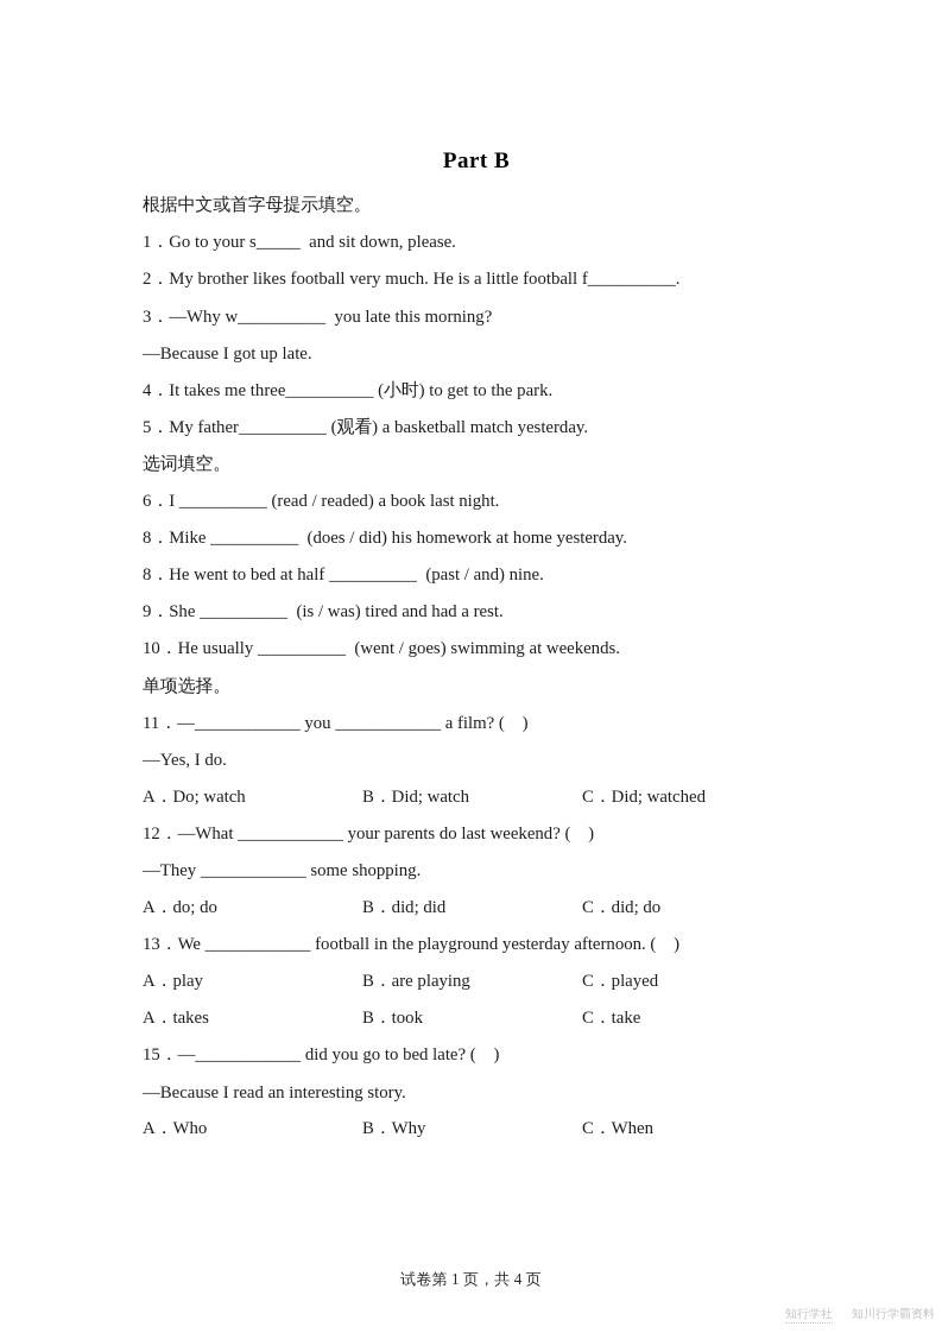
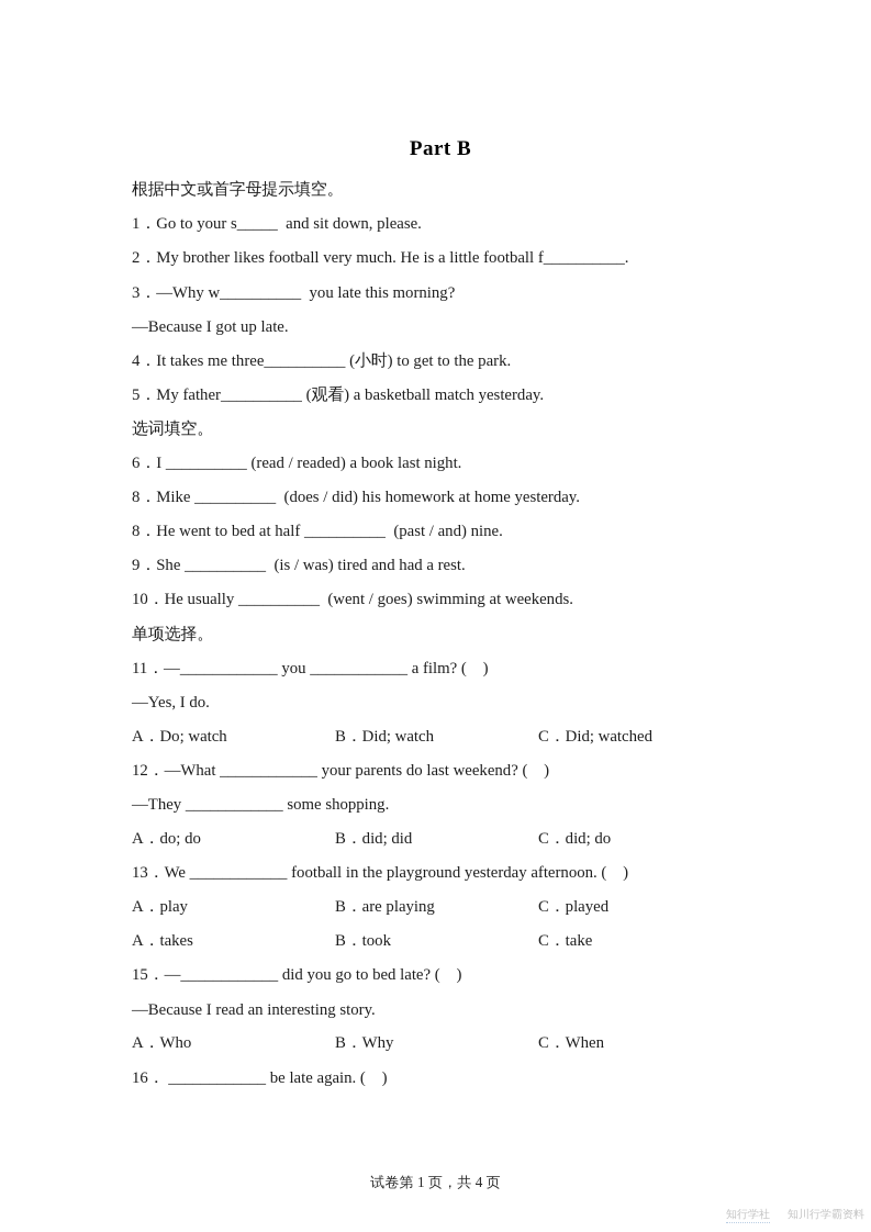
  Part B
  根据中文或首字母提示填空。
  1．Go to your s_____ and sit down, please.
  2．My brother likes football very much. He is a little football f__________.
  3．—Why w__________ you late this morning?
  —Because I got up late.
  4．It takes me three__________ (小时) to get to the park.
  5．My father__________ (观看) a basketball match yesterday.
  选词填空。
  6．I __________ (read / readed) a book last night.
  8．Mike __________ (does / did) his homework at home yesterday.
  8．He went to bed at half __________ (past / and) nine.
  9．She __________ (is / was) tired and had a rest.
  10．He usually __________ (went / goes) swimming at weekends.
  单项选择。
  11．—____________ you ____________ a film? ( )
  —Yes, I do.
  A．Do; watch
  B．Did; watch
  C．Did; watched
  12．—What ____________ your parents do last weekend? ( )
  —They ____________ some shopping.
  A．do; do
  B．did; did
  C．did; do
  13．We ____________ football in the playground yesterday afternoon. ( )
  A．play
  B．are playing
  C．played
  A．takes
  B．took
  C．take
  15．—____________ did you go to bed late? ( )
  —Because I read an interesting story.
  A．Who
  B．Why
  C．When
+ 16． ____________ be late again. ( )
  试卷第 1 页，共 4 页
  知行学社
  知川行学霸资料
